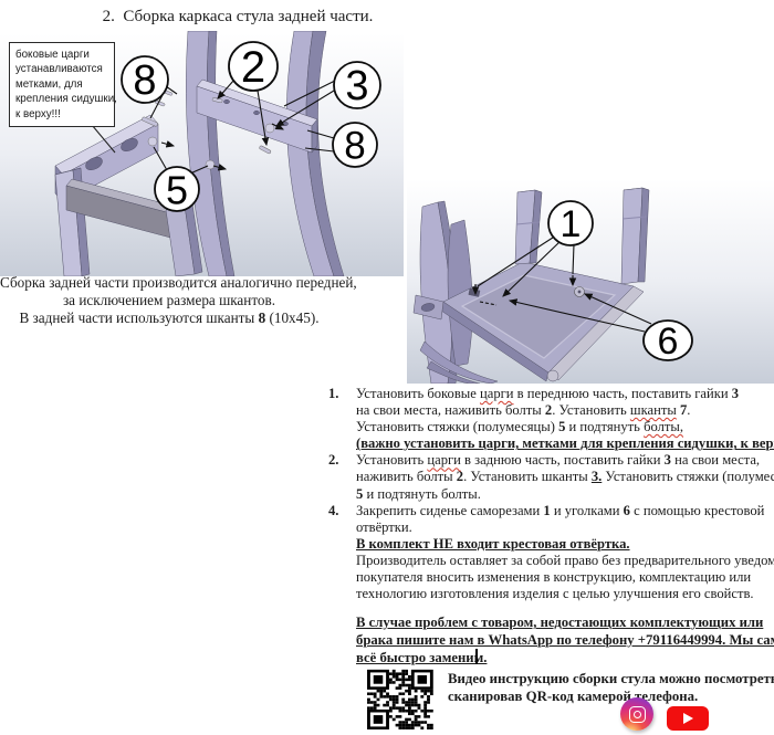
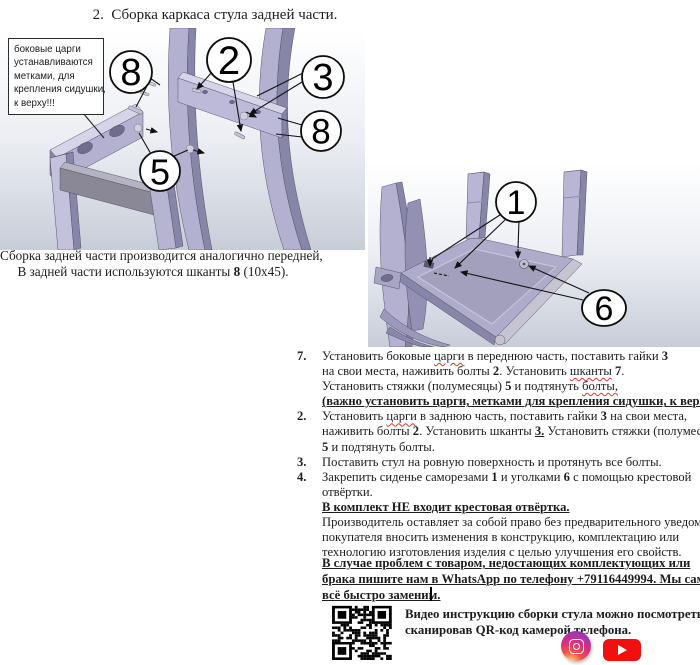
  2. Сборка каркаса стула задней части.
  8
  2
  3
  8
  5
  боковые царги
  устанавливаются
  метками, для
  крепления сидушки,
  к верху!!!
  Сборка задней части производится аналогично передней,
- за исключением размера шкантов.
  В задней части используются шканты 8 (10x45).
  1
  6
- 1.
+ 7.
  Установить боковые царги в переднюю часть, поставить гайки 3
  на свои места, наживить болты 2. Установить шканты 7.
  Установить стяжки (полумесяцы) 5 и подтянуть болты,
  (важно установить царги, метками для крепления сидушки, к вер
  2.
  Установить царги в заднюю часть, поставить гайки 3 на свои места,
  наживить болты 2. Установить шканты 3. Установить стяжки (полумес
  5 и подтянуть болты.
+ 3.
+ Поставить стул на ровную поверхность и протянуть все болты.
  4.
  Закрепить сиденье саморезами 1 и уголками 6 с помощью крестовой
  отвёртки.
  В комплект НЕ входит крестовая отвёртка.
  Производитель оставляет за собой право без предварительного уведом
  покупателя вносить изменения в конструкцию, комплектацию или
  технологию изготовления изделия с целью улучшения его свойств.
  В случае проблем с товаром, недостающих комплектующих или
  брака пишите нам в WhatsApp по телефону +79116449994. Мы са
  всё быстро заменим.
  Видео инструкцию сборки стула можно посмотрет
  сканировав QR-код камеройелефона.
